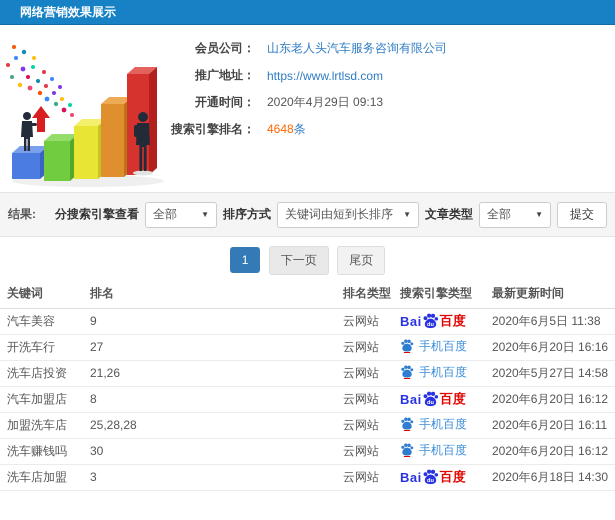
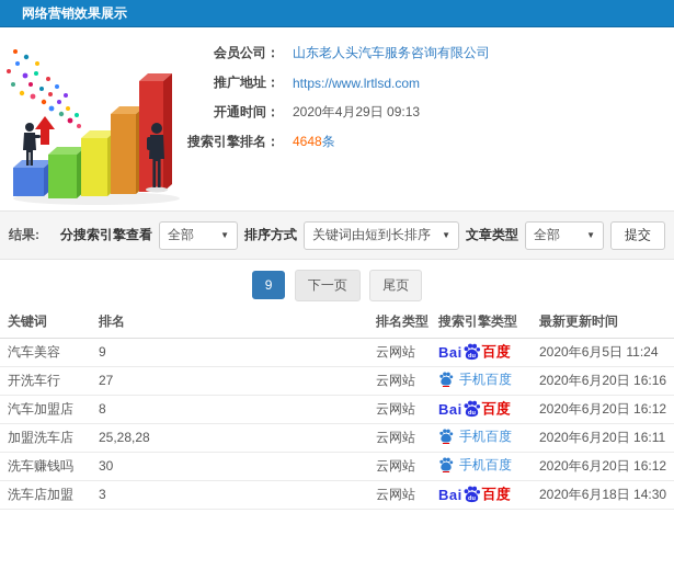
  网络营销效果展示
  会员公司：
  山东老人头汽车服务咨询有限公司
  推广地址：
  https://www.lrtlsd.com
  开通时间：
  2020年4月29日 09:13
  搜索引擎排名：
  4648条
  结果:
  分搜索引擎查看
  全部
  ▼
  排序方式
  关键词由短到长排序
  ▼
  文章类型
  全部
  ▼
  提交
- 1 下一页 尾页
+ 9 下一页 尾页
  关键词	排名	排名类型	搜索引擎类型	最新更新时间
- 汽车美容	9	云网站	Bai 百度	2020年6月5日 11:38
+ 汽车美容	9	云网站	Bai 百度	2020年6月5日 11:24
  开洗车行	27	云网站	手机百度	2020年6月20日 16:16
- 洗车店投资	21,26	云网站	手机百度	2020年5月27日 14:58
  汽车加盟店	8	云网站	Bai 百度	2020年6月20日 16:12
  加盟洗车店	25,28,28	云网站	手机百度	2020年6月20日 16:11
  洗车赚钱吗	30	云网站	手机百度	2020年6月20日 16:12
  洗车店加盟	3	云网站	Bai 百度	2020年6月18日 14:30
